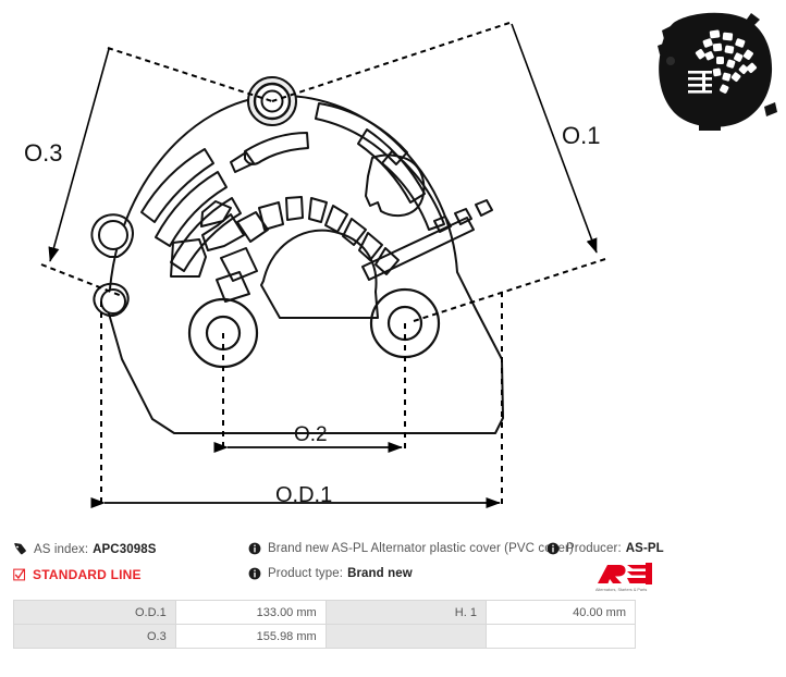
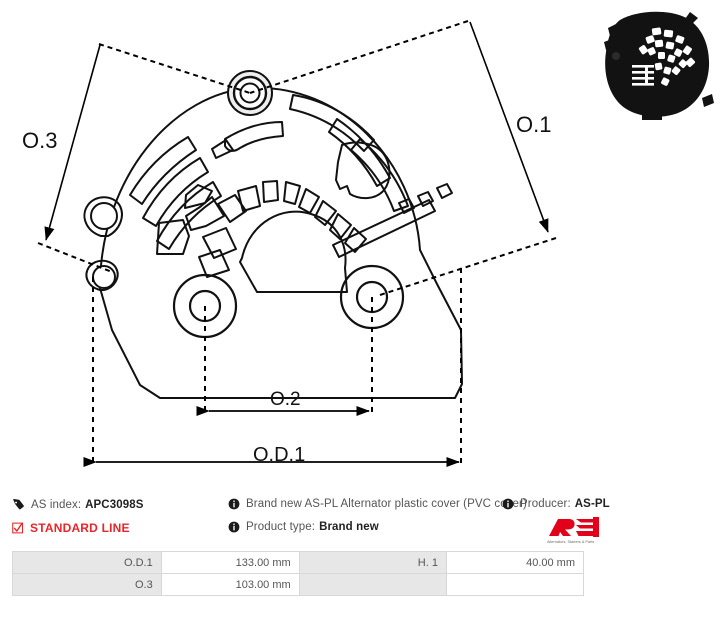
  O.3
  O.1
  O.2
  O.D.1
  AS index:
  APC3098S
  STANDARD LINE
  Brand new AS-PL Alternator plastic cover (PVC cer)
  Product type:
  Brand new
  Producer:
  AS-PL
  O.D.1	133.00 mm	H. 1	40.00 mm
- O.3	155.98 mm
+ O.3	103.00 mm
